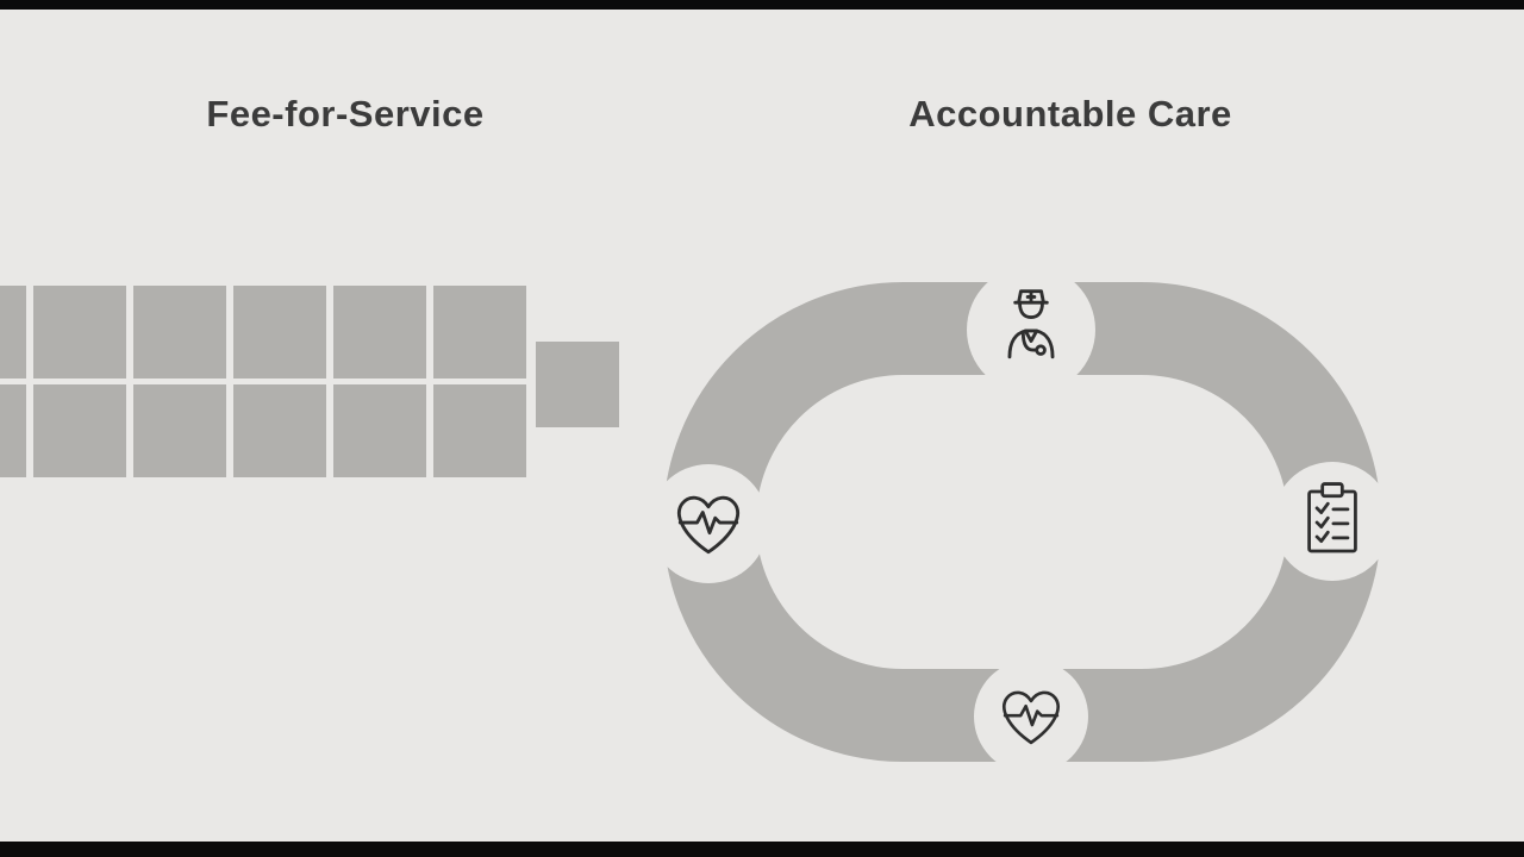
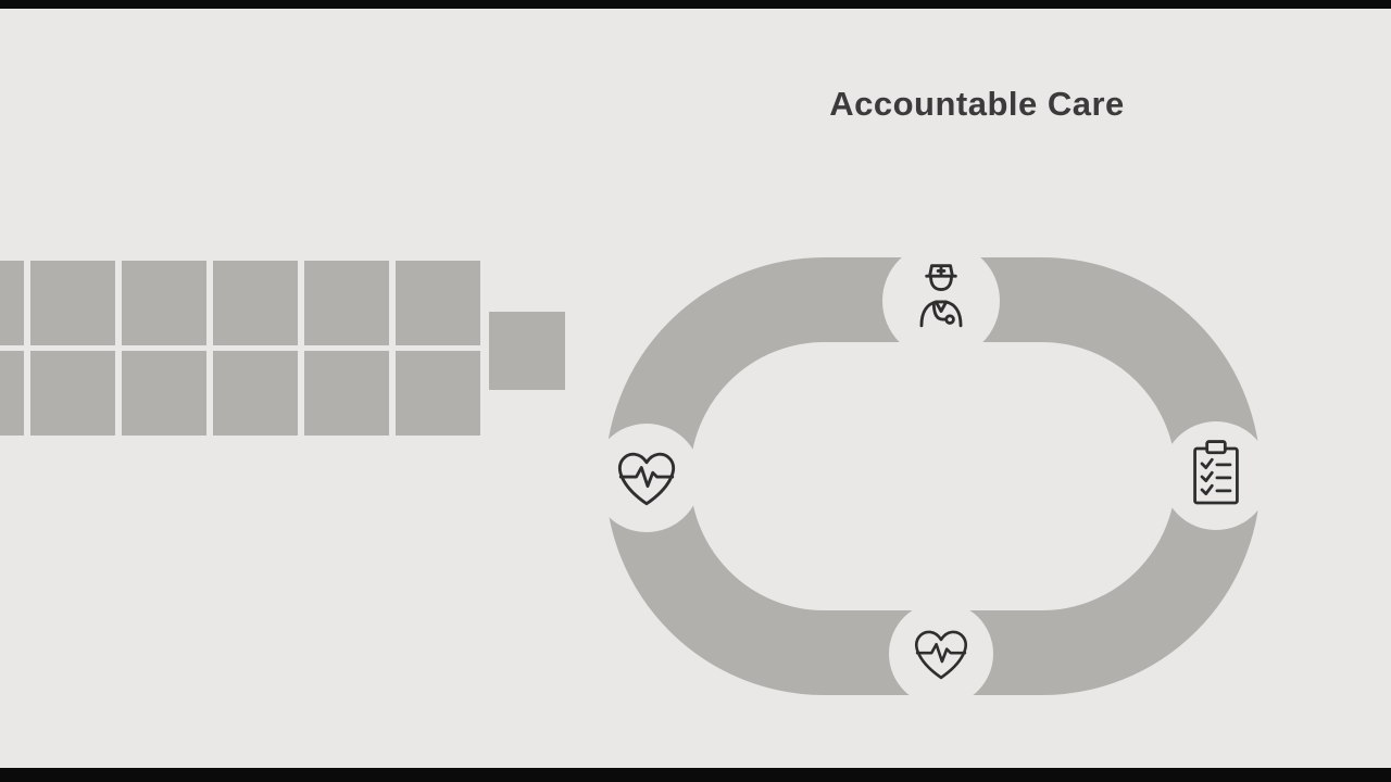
- Fee-for-Service
  Accountable Care
